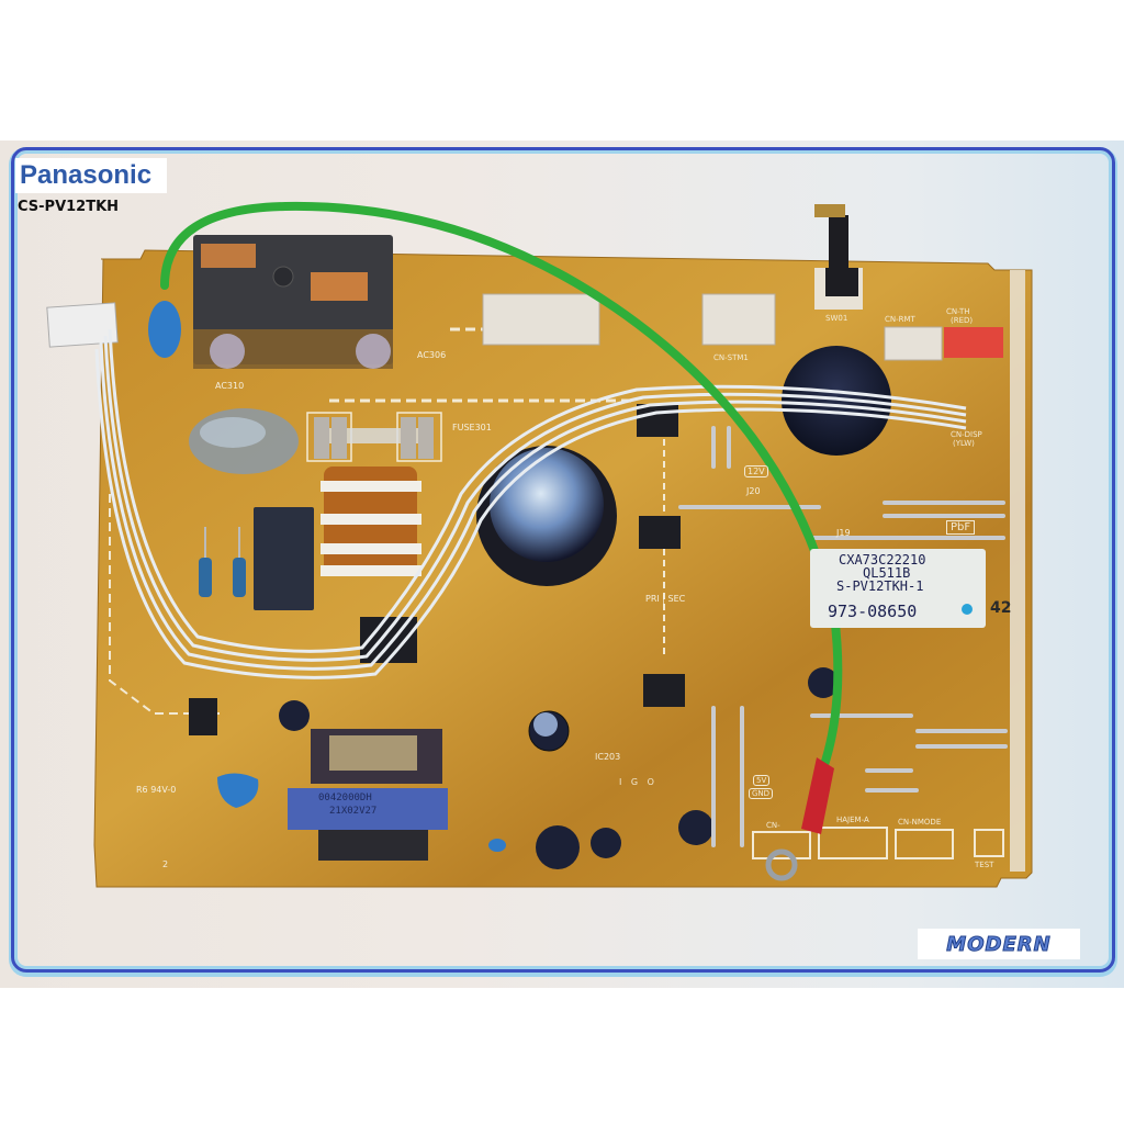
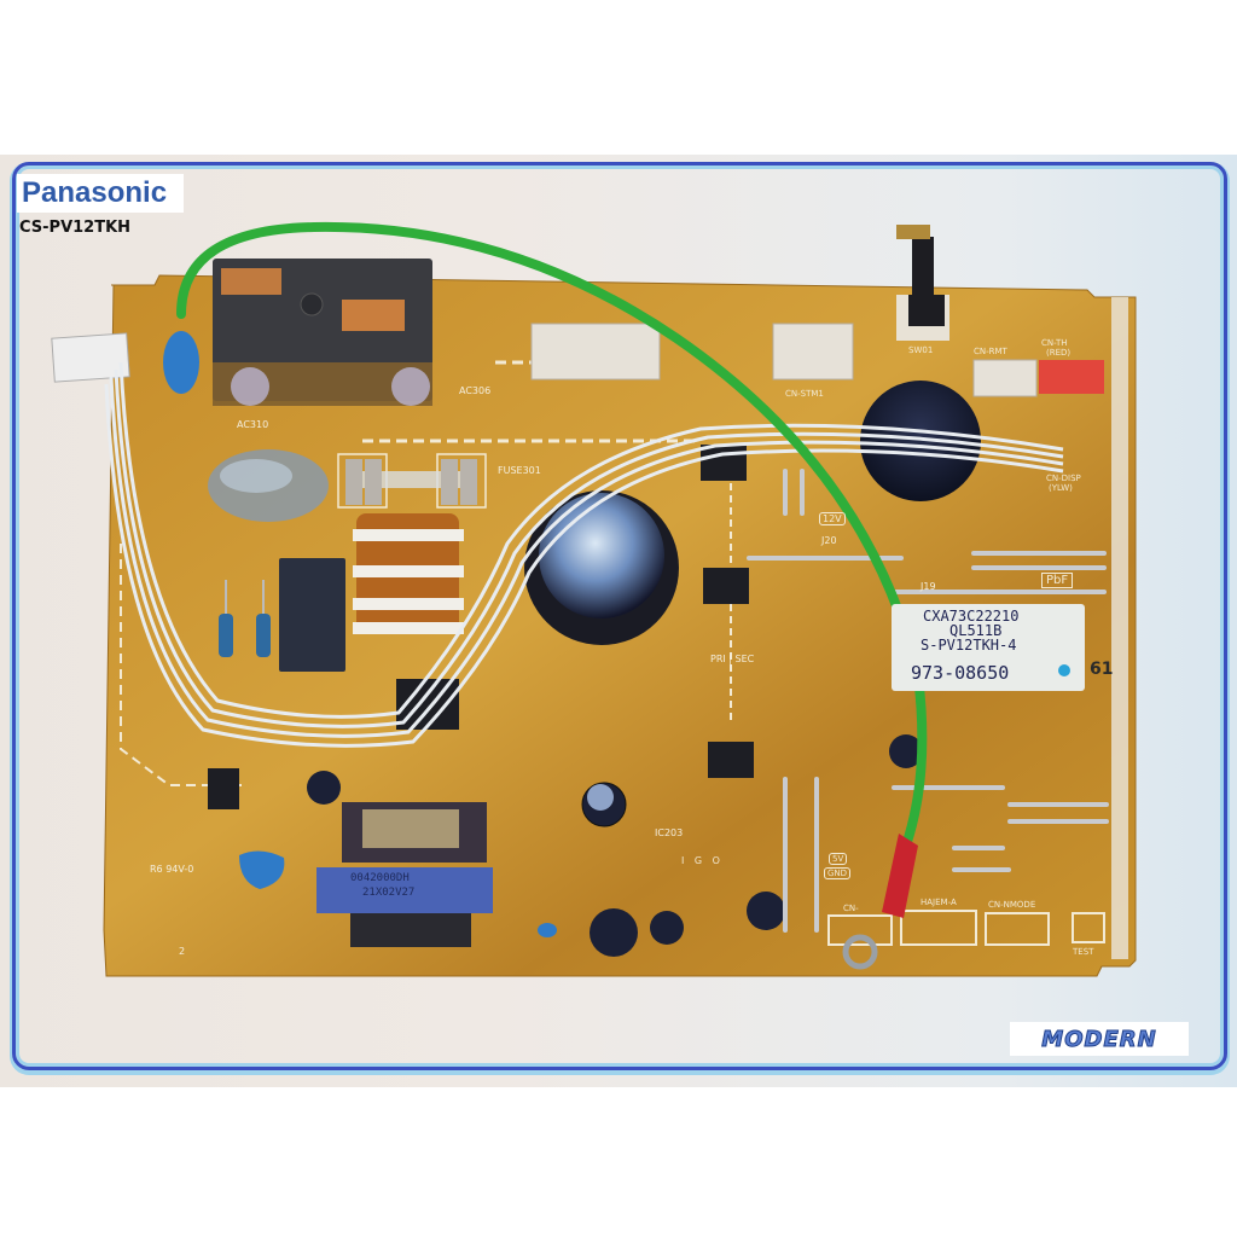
  AC310
  AC306
  FUSE301
  PRI | SEC
  J20
  J19
  IC203
  R6 94V-0
  2
  Panasonic
  CS-PV12TKH
  CXA73C22210
  QL511B
- S-PV12TKH-1
+ S-PV12TKH-4
  973-08650
- 42
+ 61
  PbF
  12V
  5V
  GND
  CN-STM1
  SW01
  CN-RMT
  CN-TH
  (RED)
  CN-DISP
  (YLW)
  CN-
  HAJEM-A
  CN-NMODE
  TEST
  I G O
  0042000DH
  21X02V27
  MODERN
